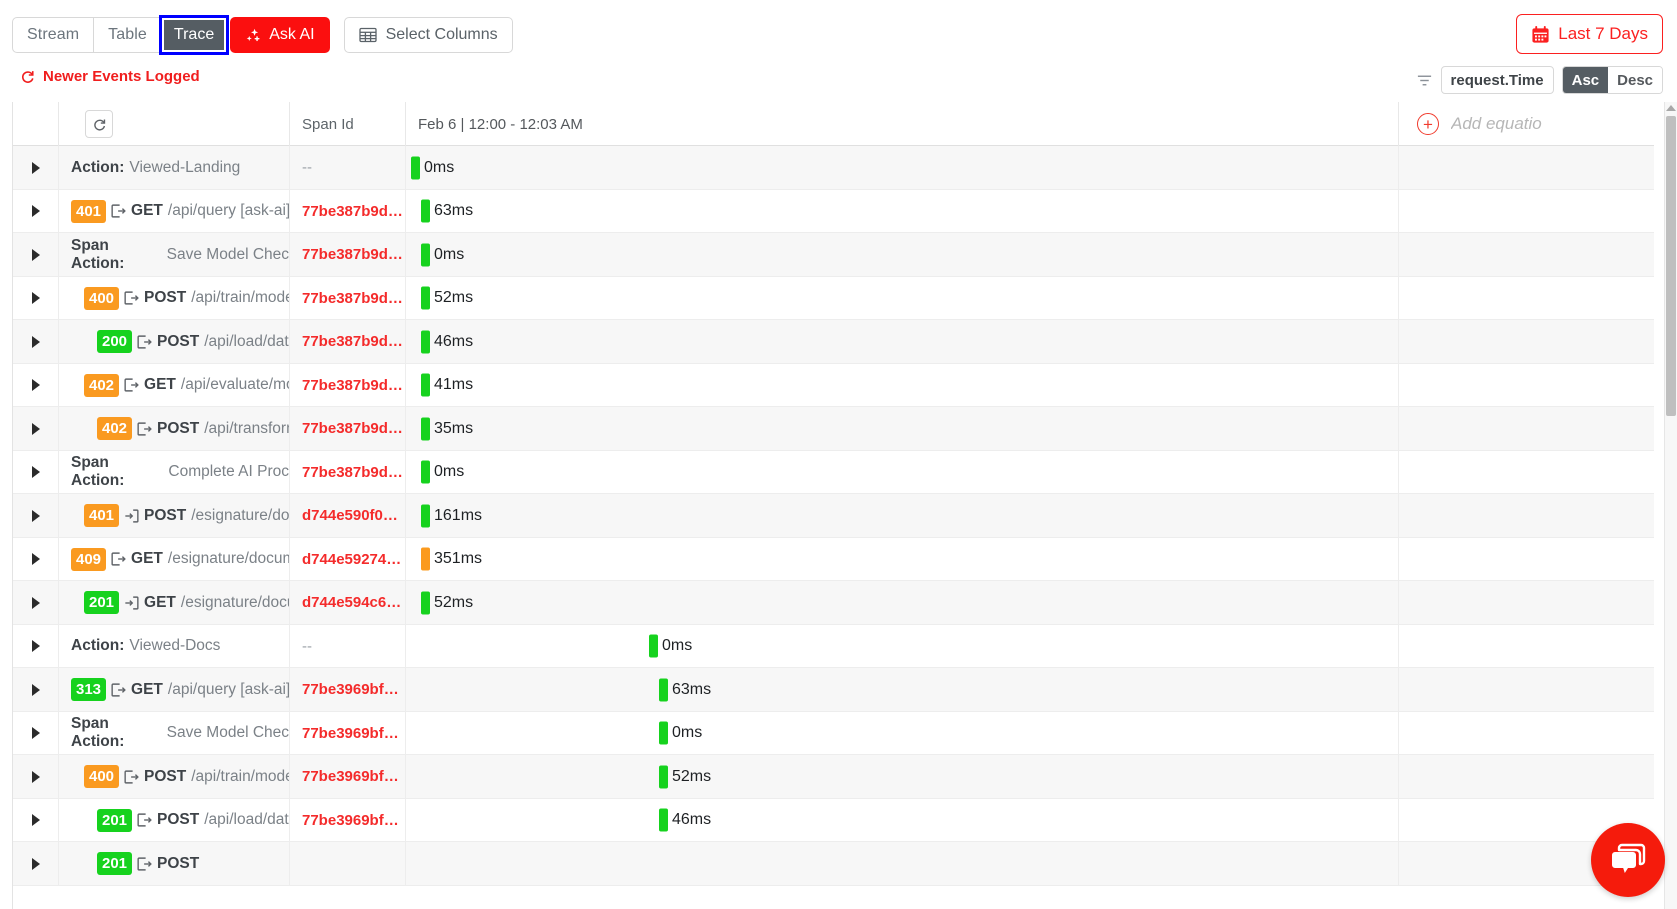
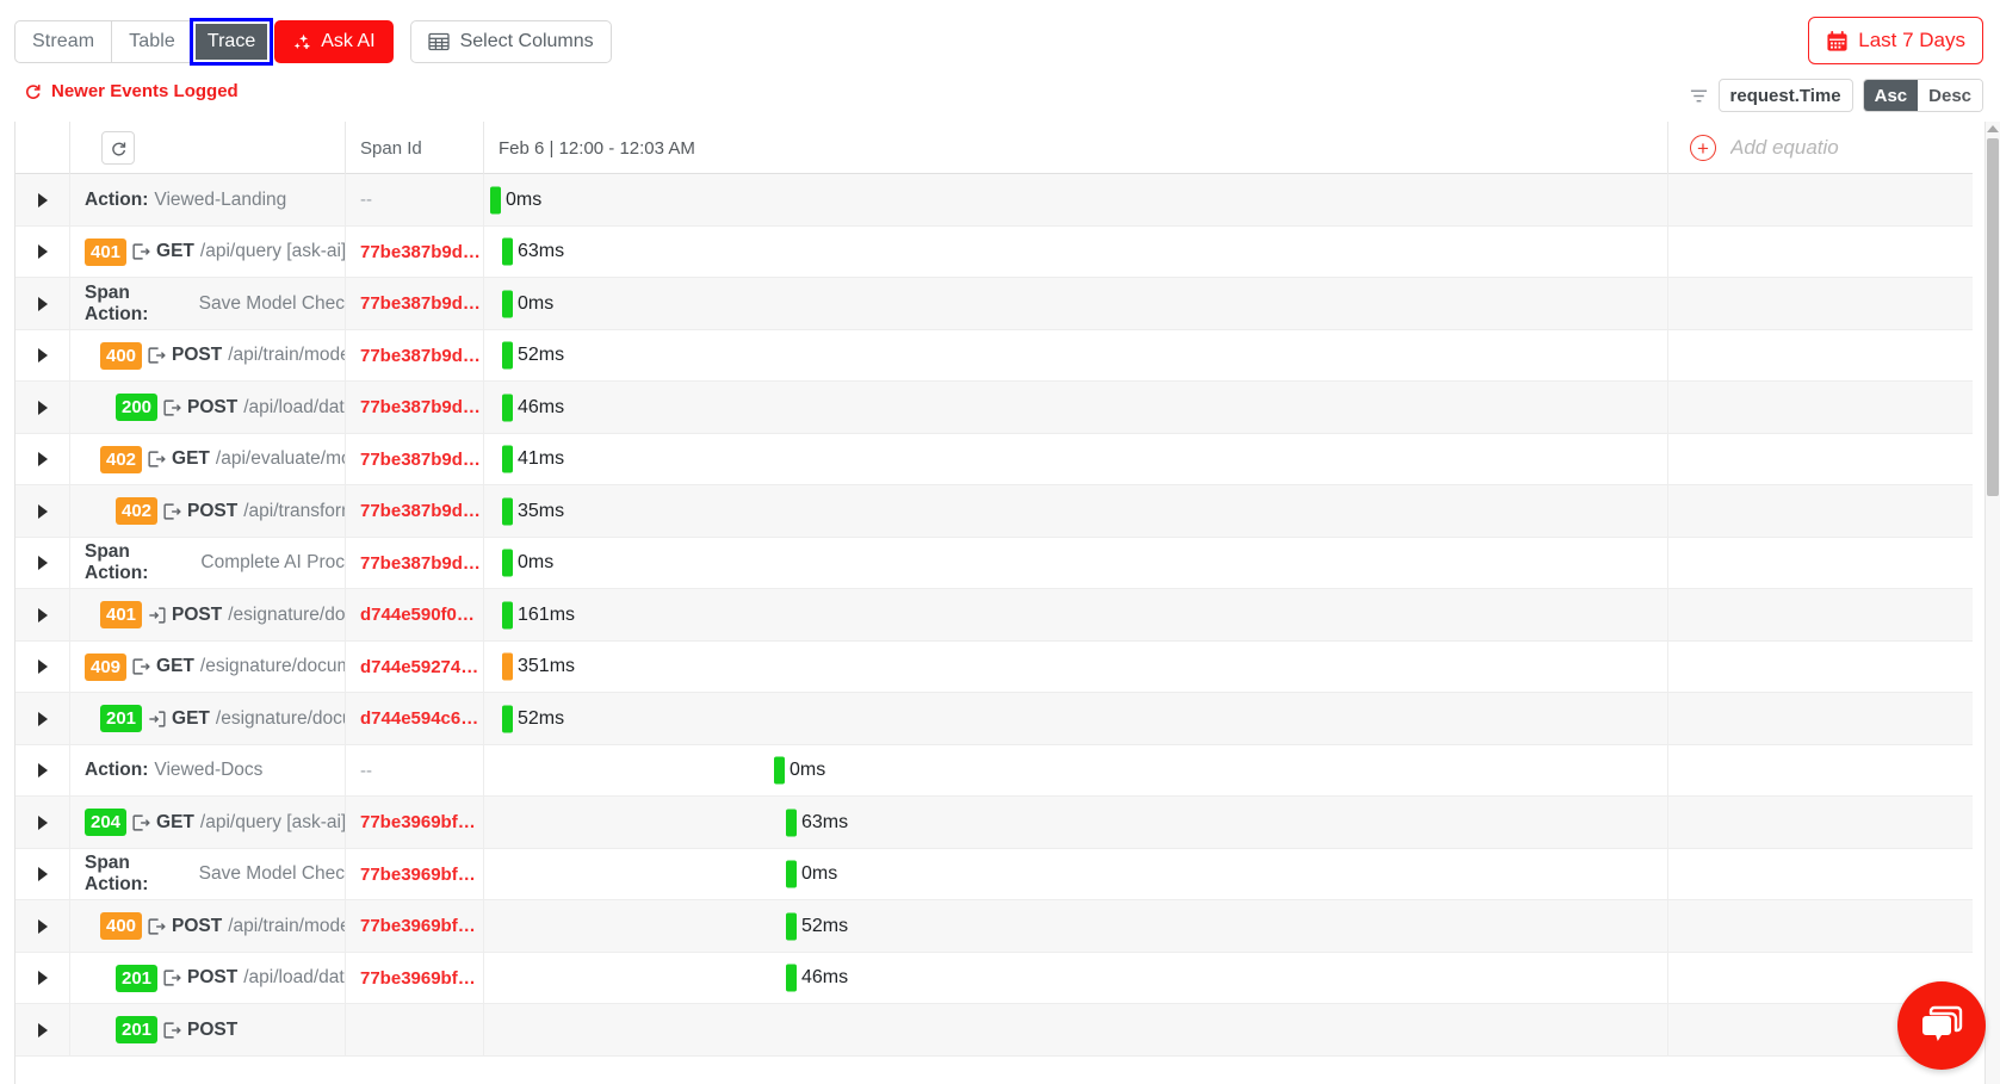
  Stream
  Table
  Trace
  Ask AI
  Select Columns
  Last 7 Days
  Newer Events Logged
  request.Time
  Asc
  Desc
  Span Id
  Feb 6 | 12:00 - 12:03 AM
  +
  Add equatio
  Action:
  Viewed-Landing
  --
  0ms
  401
  GET
  /api/query [ask-ai]
  77be387b9d…
  63ms
  Span Action:
  Save Model Chec
  77be387b9d…
  0ms
  400
  POST
  /api/train/mod
  77be387b9d…
  52ms
  200
  POST
  /api/load/dat
  77be387b9d…
  46ms
  402
  GET
  /api/evaluate/m
  77be387b9d…
  41ms
  402
  POST
  /api/transfor
  77be387b9d…
  35ms
  Span Action:
  Complete AI Proc
  77be387b9d…
  0ms
  401
  POST
  /esignature/do
  d744e590f0…
  161ms
  409
  GET
  /esignature/docum
  d744e59274…
  351ms
  201
  GET
  /esignature/doc
  d744e594c6…
  52ms
  Action:
  Viewed-Docs
  --
  0ms
- 313
+ 204
  GET
  /api/query [ask-ai]
  77be3969bf…
  63ms
  Span Action:
  Save Model Chec
  77be3969bf…
  0ms
  400
  POST
  /api/train/mod
  77be3969bf…
  52ms
  201
  POST
  /api/load/dat
  77be3969bf…
  46ms
  201
  POST
